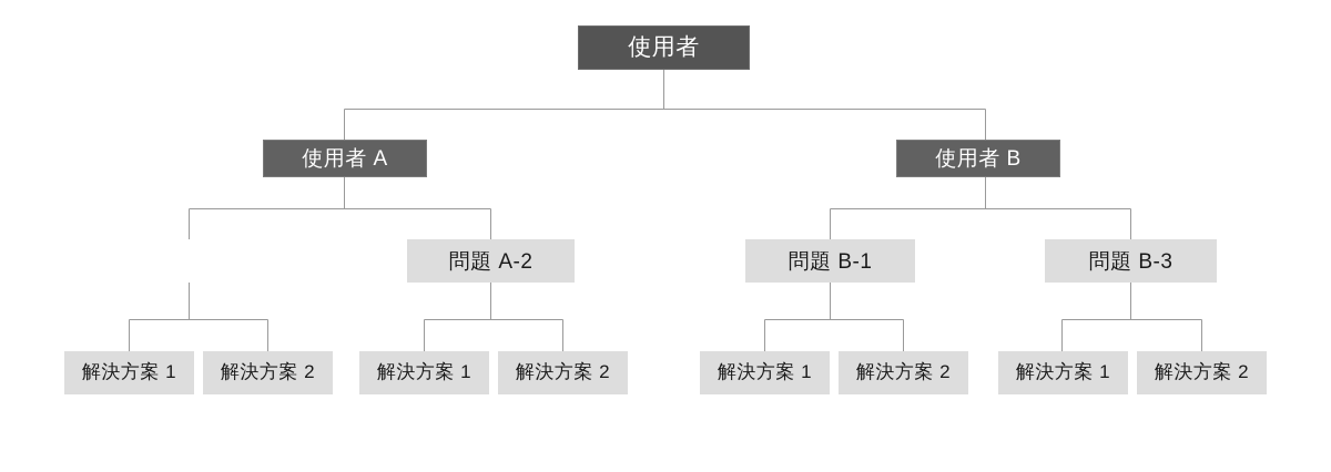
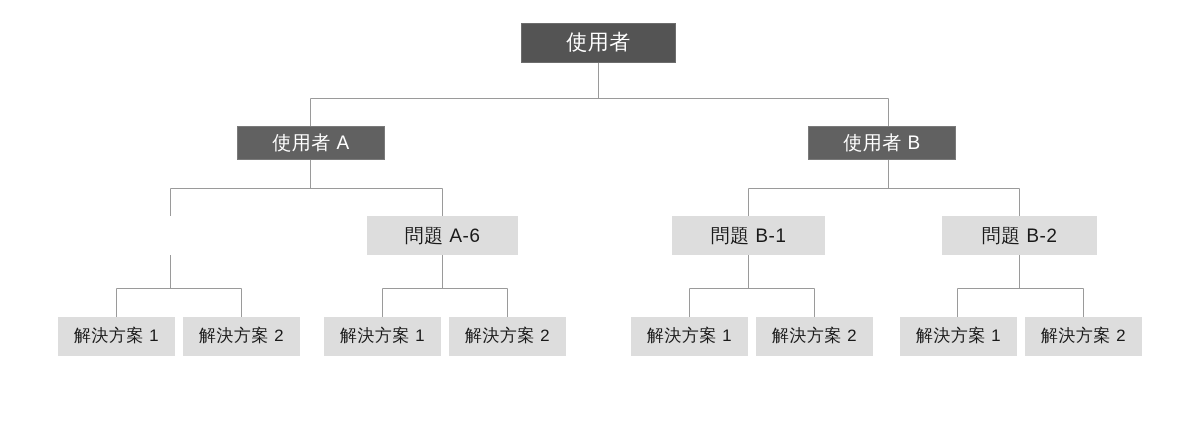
  使用者
  使用者 A
  使用者 B
- 問題 A-2
+ 問題 A-6
  問題 B-1
- 問題 B-3
+ 問題 B-2
  解決方案 1
  解決方案 2
  解決方案 1
  解決方案 2
  解決方案 1
  解決方案 2
  解決方案 1
  解決方案 2
